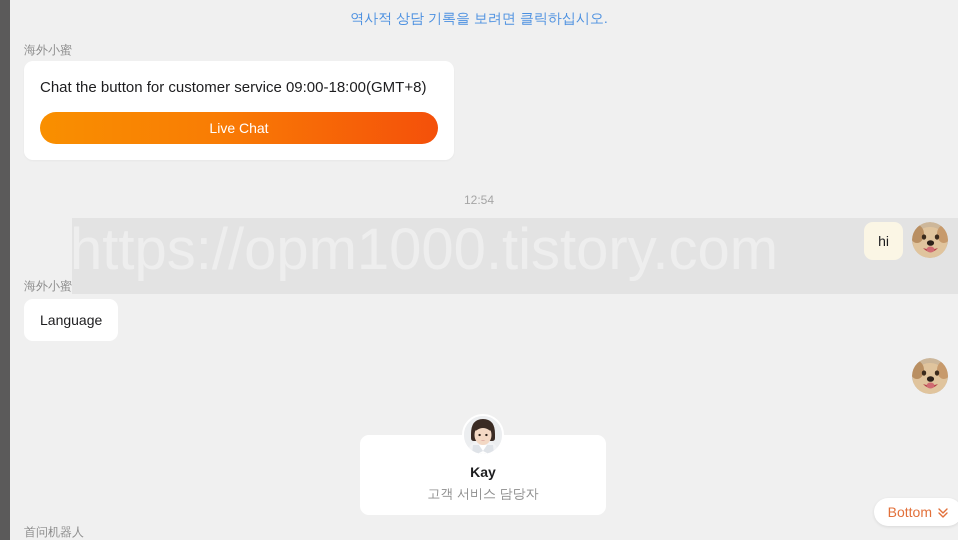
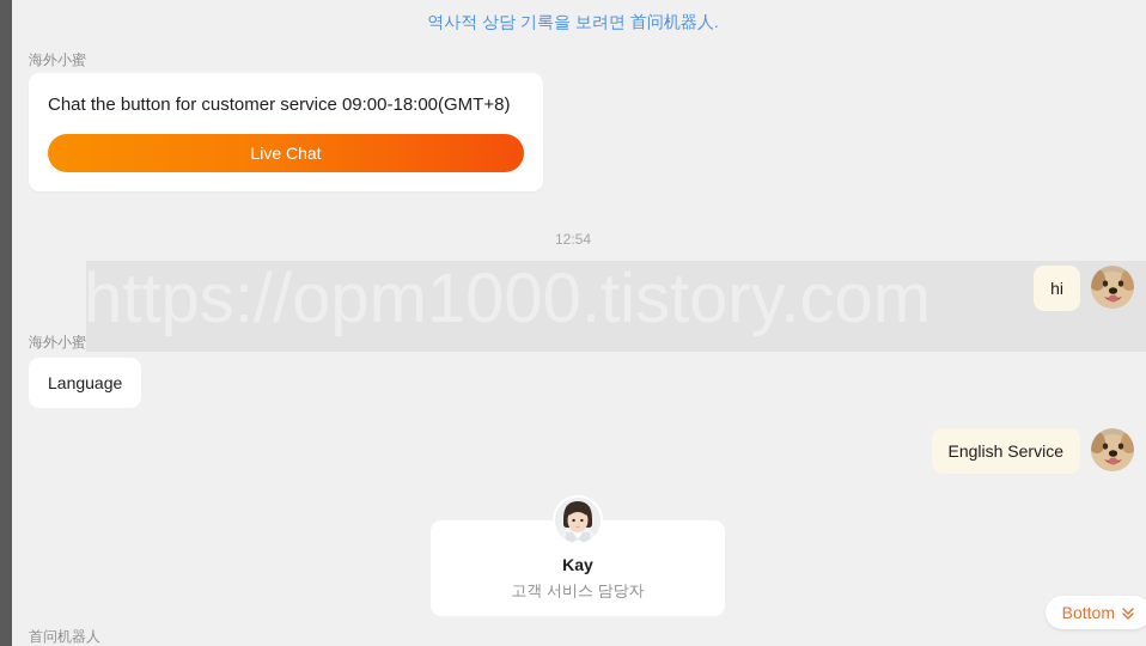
  https://opm1000.tistory.com
- 역사적 상담 기록을 보려면 클릭하십시오.
+ 역사적 상담 기록을 보려면 首问机器人.
  海外小蜜
  Chat the button for customer service 09:00-18:00(GMT+8)
  Live Chat
  12:54
  hi
  海外小蜜
  Language
+ English Service
  Kay
  고객 서비스 담당자
  首问机器人
  Bottom
